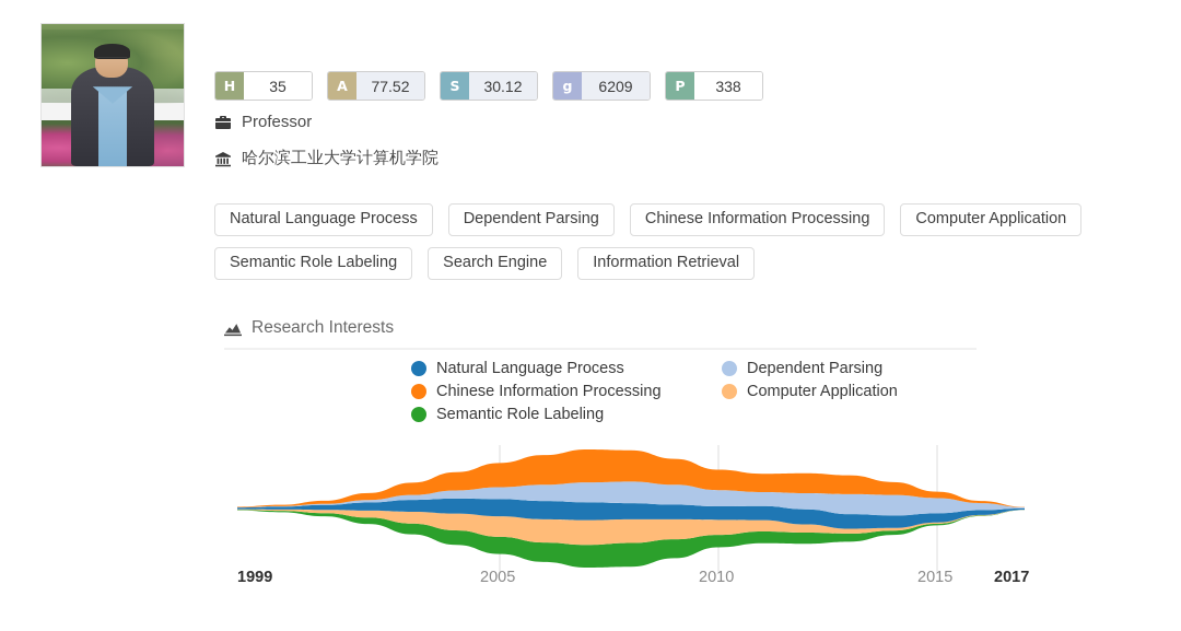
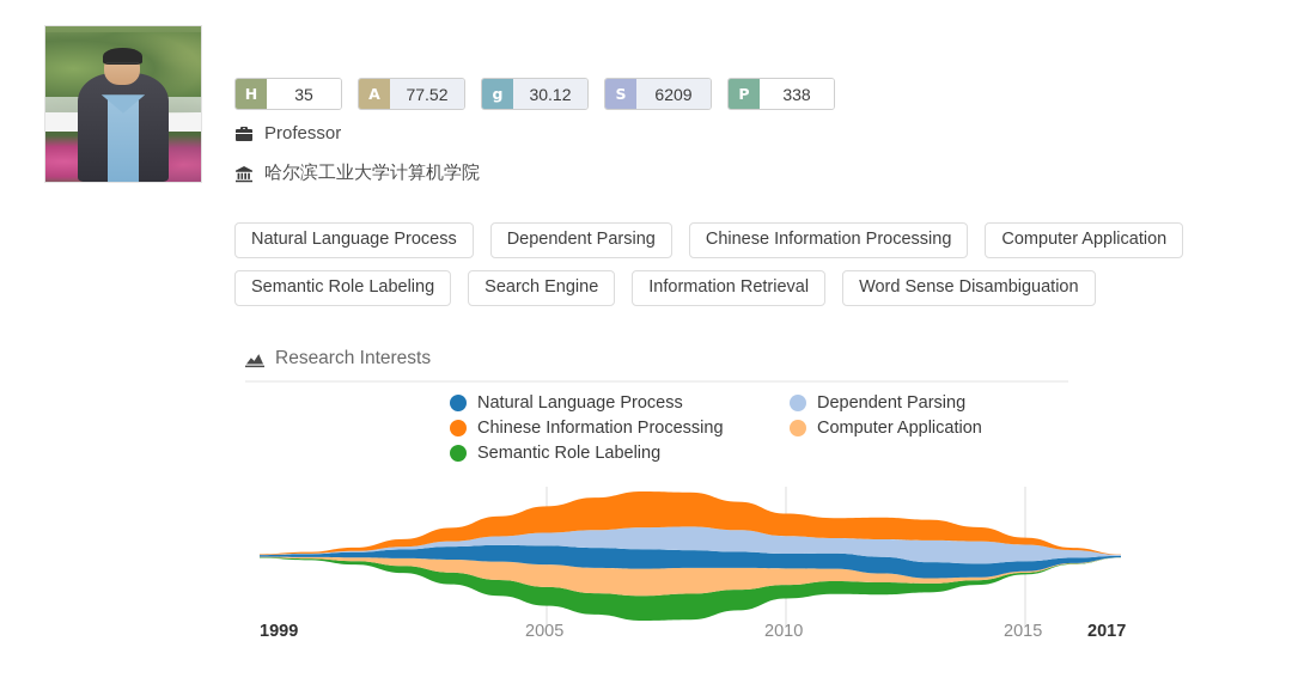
  H
  35
  A
  77.52
- S
+ g
  30.12
- g
+ S
  6209
  P
  338
  Professor
  哈尔滨工业大学计算机学院
  Natural Language Process
  Dependent Parsing
  Chinese Information Processing
  Computer Application
  Semantic Role Labeling
  Search Engine
  Information Retrieval
+ Word Sense Disambiguation
  Research Interests
  Natural Language Process
  Dependent Parsing
  Chinese Information Processing
  Computer Application
  Semantic Role Labeling
  1999
  2005
  2010
  2015
  2017
